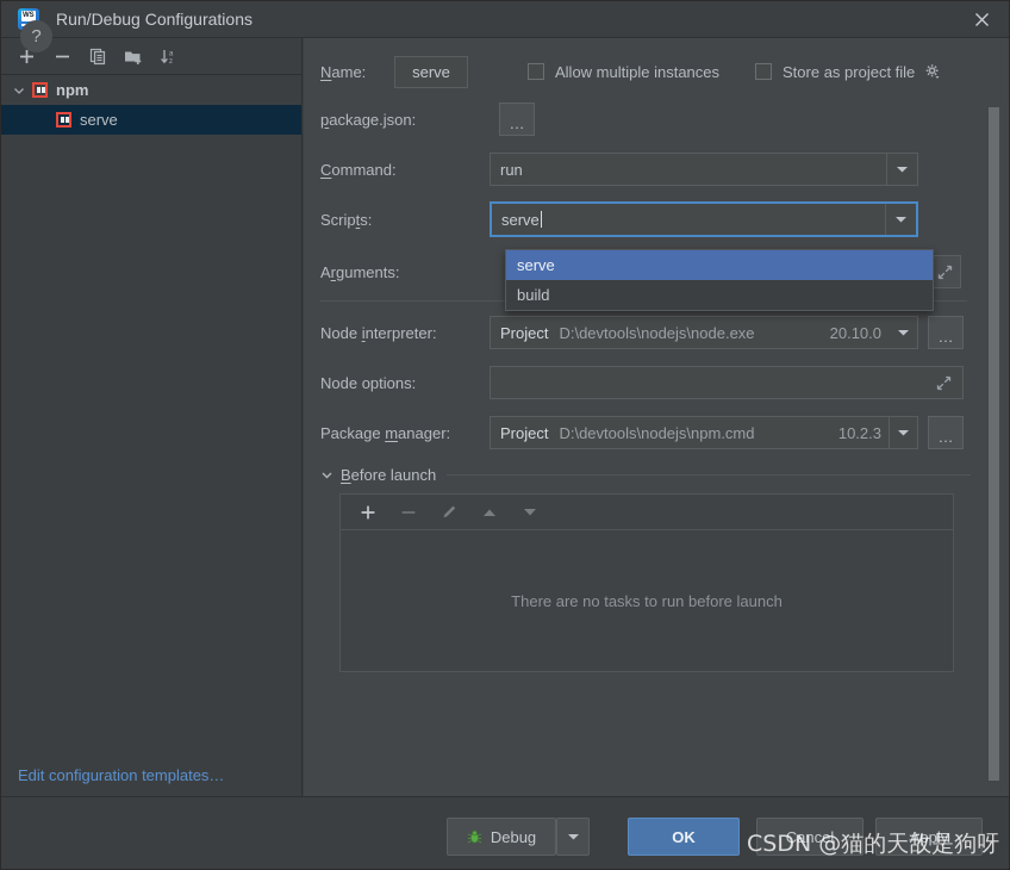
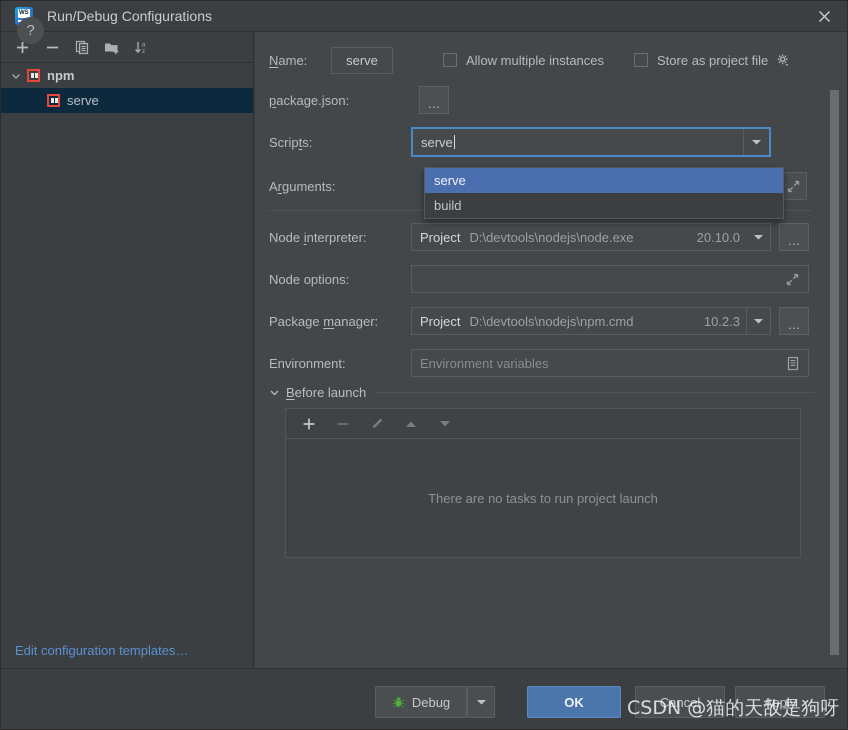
  Run/Debug Configurations
  npm
  serve
  Edit configuration templates…
  Name:
  serve
  Allow multiple instances
  Store as project file
  package.json:
  …
- Command:
- run
  Scripts:
  serve
  serve
  build
  Arguments:
  Node interpreter:
  Project
  D:\devtools\nodejs\node.exe
  20.10.0
  …
  Node options:
  Package manager:
  Project
  D:\devtools\nodejs\npm.cmd
  10.2.3
  …
+ Environment:
+ Environment variables
  Before launch
- There are no tasks to run before launch
+ There are no tasks to run project launch
  ?
  Debug
  OK
  Cancel
  Apply
  CSDN @猫的天敌是狗呀
